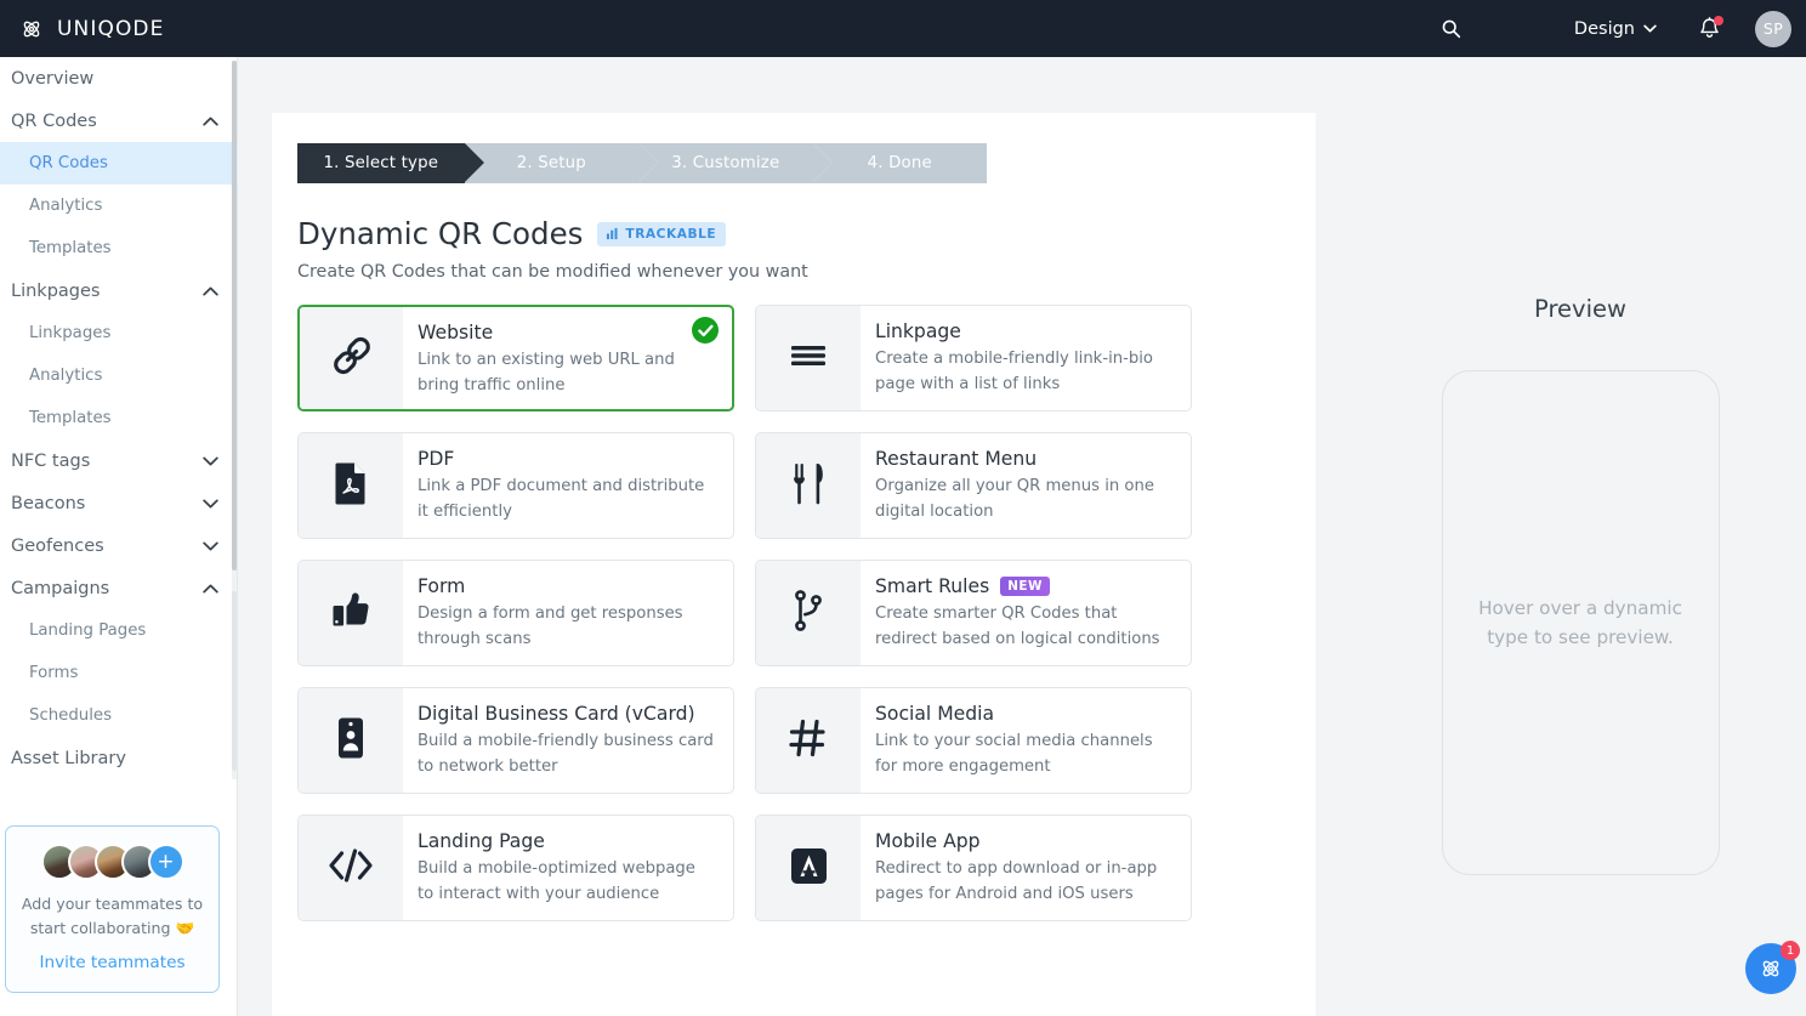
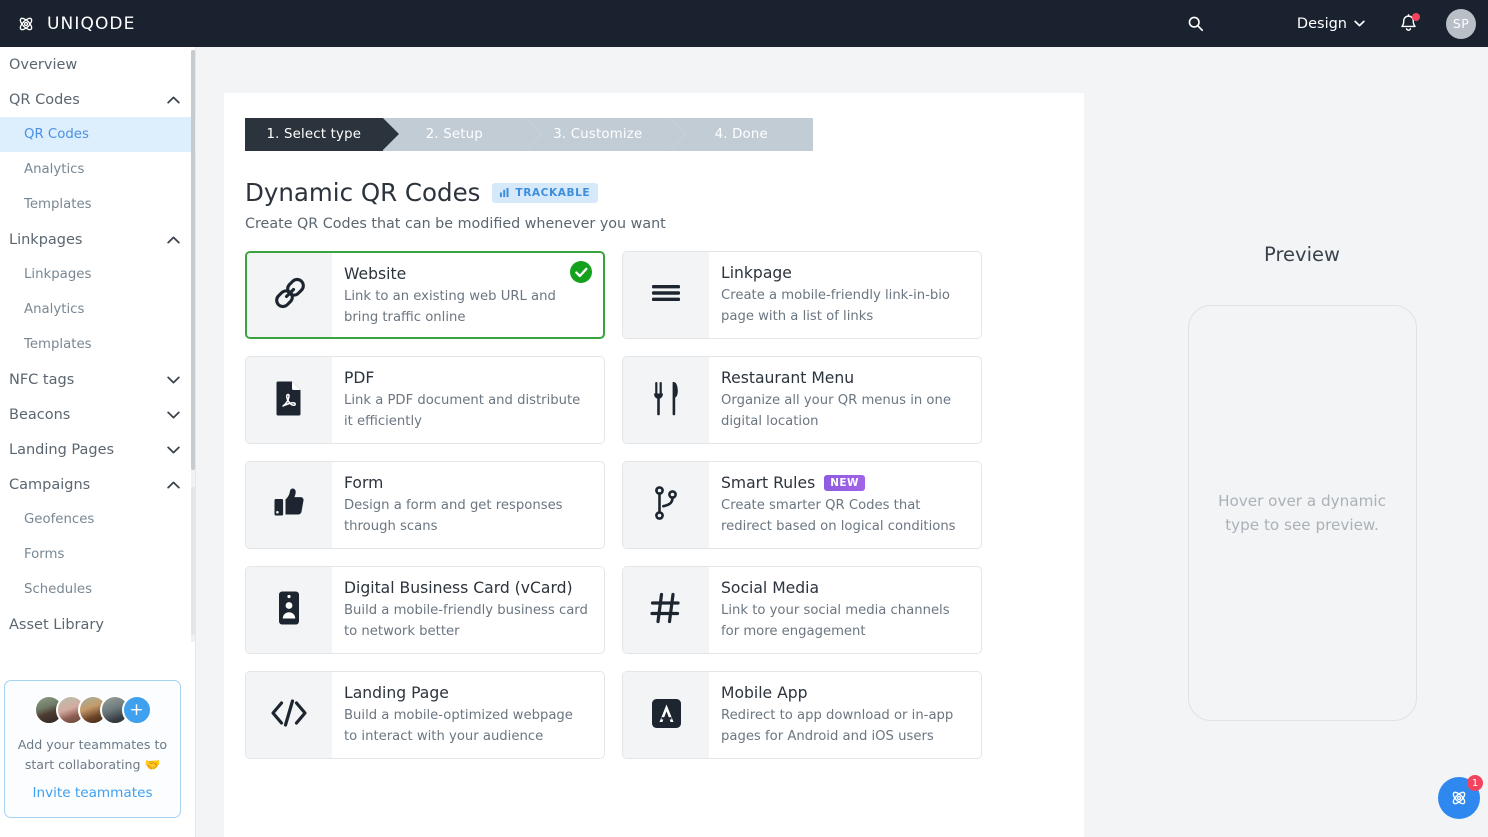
  UNIQODE
  Design
  SP
  Overview
  QR Codes
  QR Codes
  Analytics
  Templates
  Linkpages
  Linkpages
  Analytics
  Templates
  NFC tags
  Beacons
- Geofences
+ Landing Pages
  Campaigns
- Landing Pages
+ Geofences
  Forms
  Schedules
  Asset Library
  +
  Add your teammates to start collaborating 🤝
  Invite teammates
  1. Select type
  2. Setup
  3. Customize
  4. Done
  Dynamic QR Codes
  TRACKABLE
  Create QR Codes that can be modified whenever you want
  Website
  Link to an existing web URL and bring traffic online
  Linkpage
  Create a mobile-friendly link-in-bio page with a list of links
  PDF
  Link a PDF document and distribute it efficiently
  Restaurant Menu
  Organize all your QR menus in one digital location
  Form
  Design a form and get responses through scans
  Smart Rules
  NEW
  Create smarter QR Codes that redirect based on logical conditions
  Digital Business Card (vCard)
  Build a mobile-friendly business card to network better
  Social Media
  Link to your social media channels for more engagement
  Landing Page
  Build a mobile-optimized webpage to interact with your audience
  Mobile App
  Redirect to app download or in-app pages for Android and iOS users
  Preview
  Hover over a dynamic type to see preview.
  1
